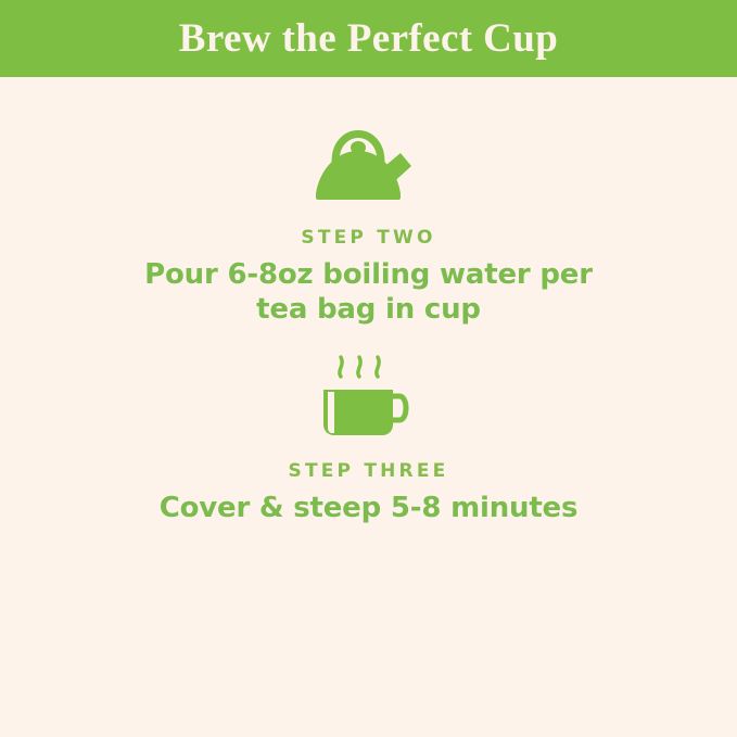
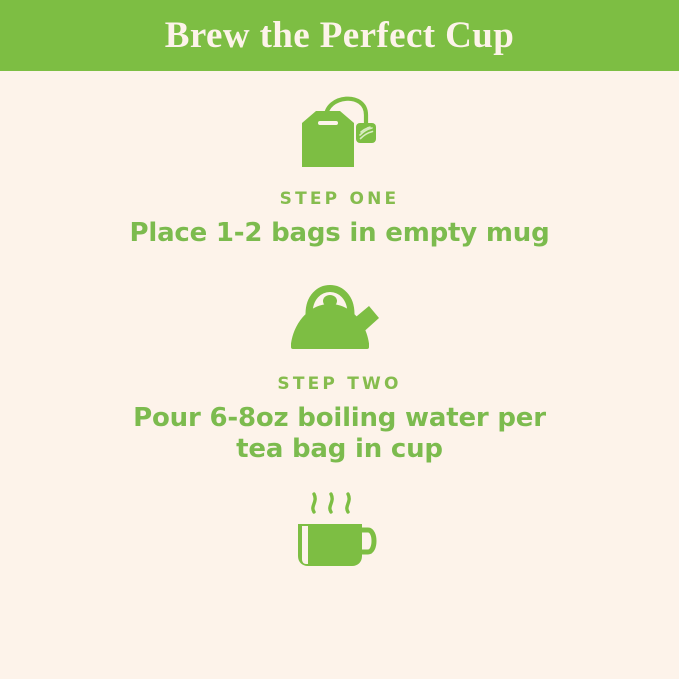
  Brew the Perfect Cup
+ STEP ONE
+ Place 1-2 bags in empty mug
  STEP TWO
  Pour 6-8oz boiling water per
  tea bag in cup
- STEP THREE
- Cover & steep 5-8 minutes
